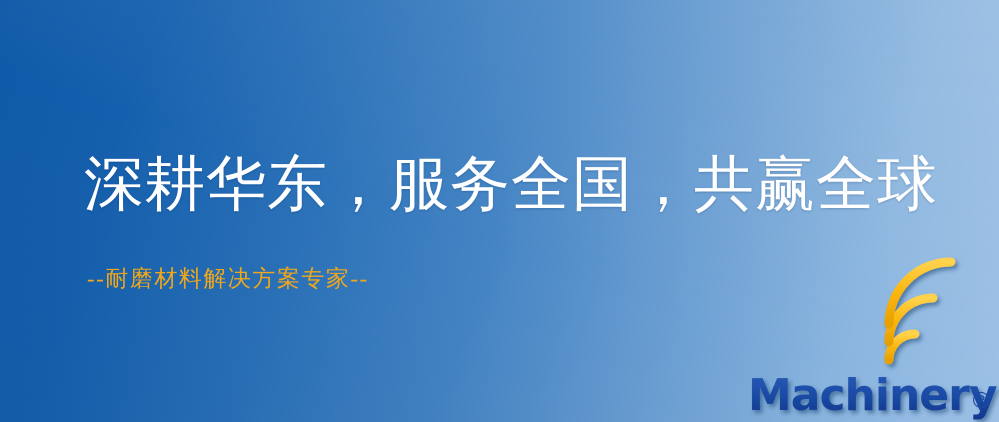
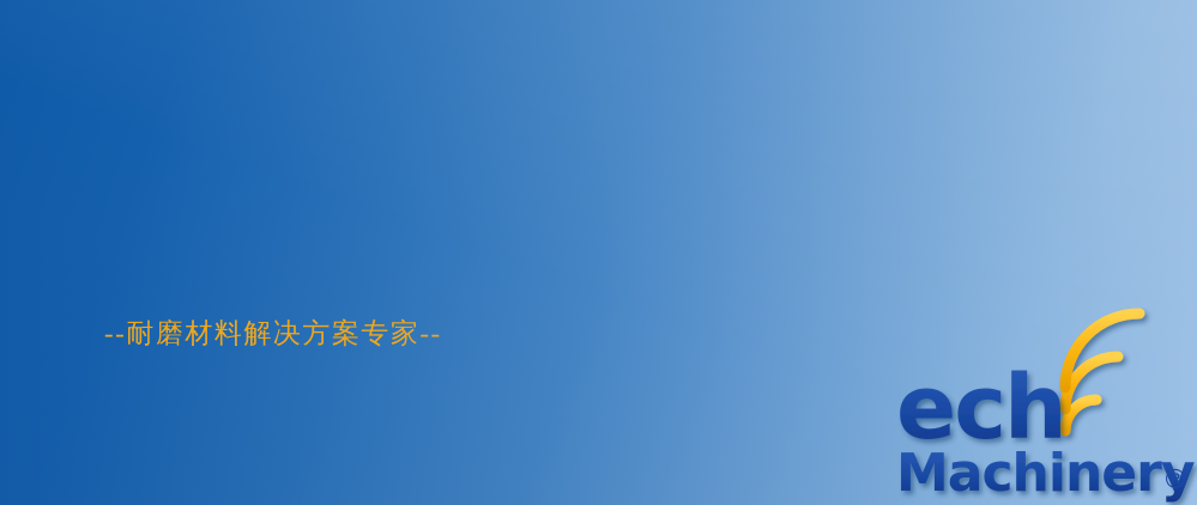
- 深耕华东，服务全国，共赢全球
  --耐磨材料解决方案专家--
+ ech
  Machinery
  ®
